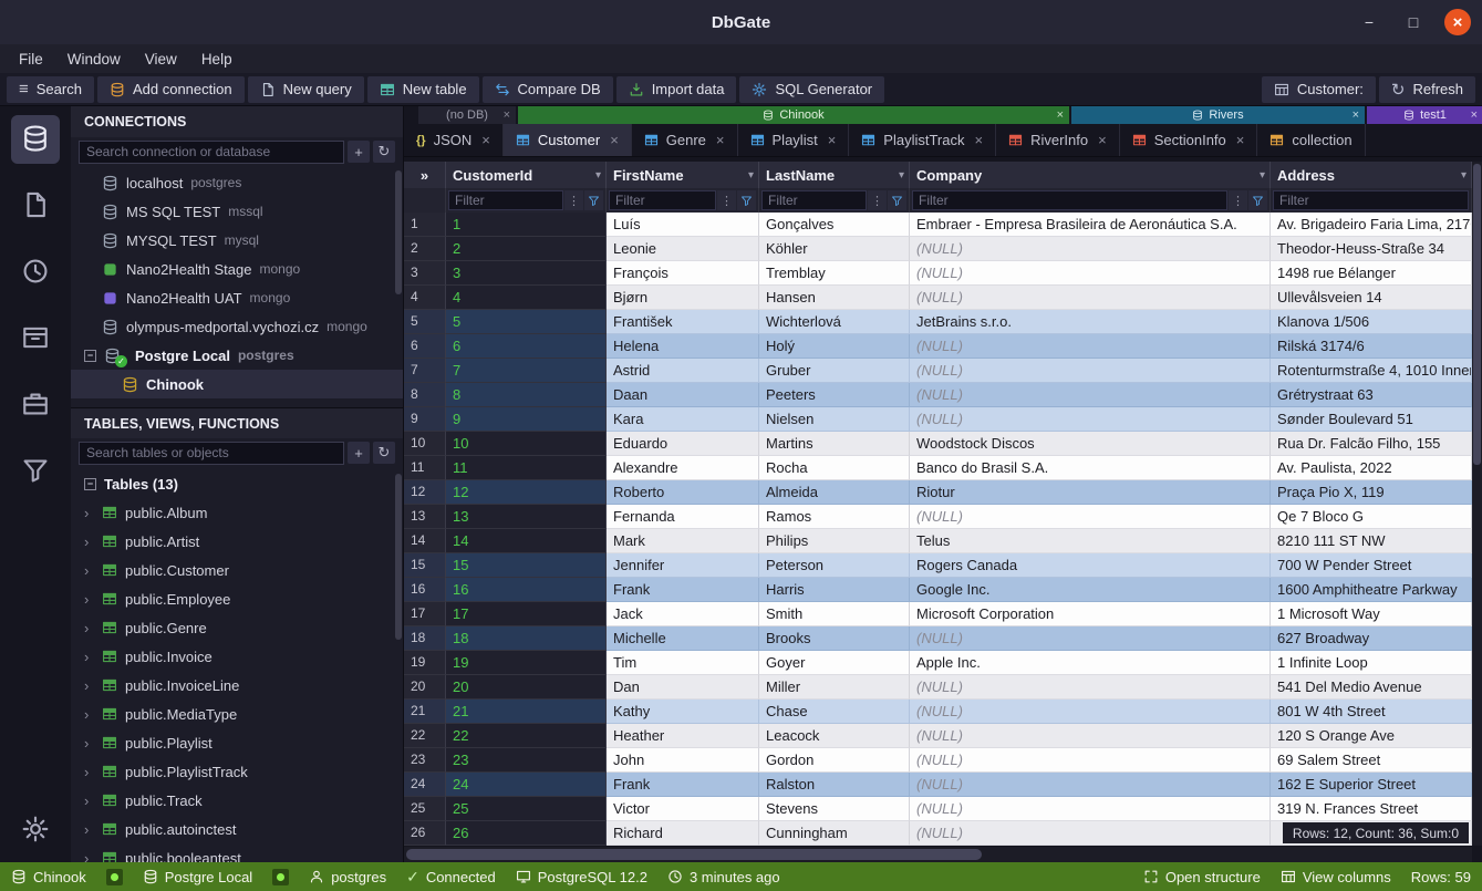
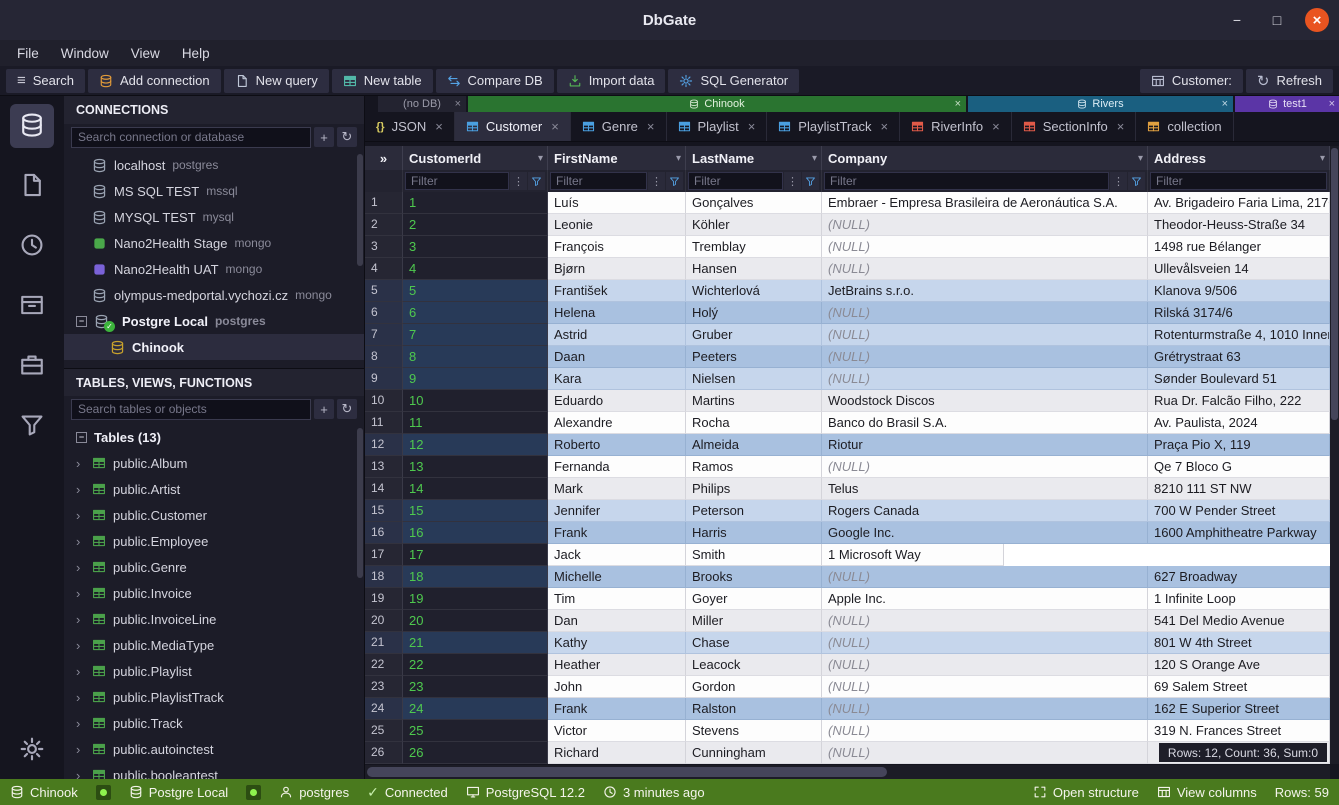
  DbGate
  −
  □
  ×
  File
  Window
  View
  Help
  ≡
  Search
  Add connection
  New query
  New table
  Compare DB
  Import data
  SQL Generator
  Customer:
  ↻
  Refresh
  CONNECTIONS
  Search connection or database
  +
  ↻
  localhost
  postgres
  MS SQL TEST
  mssql
  MYSQL TEST
  mysql
  Nano2Health Stage
  mongo
  Nano2Health UAT
  mongo
  olympus-medportal.vychozi.cz
  mongo
  −
  ✓
  Postgre Local
  postgres
  Chinook
  TABLES, VIEWS, FUNCTIONS
  Search tables or objects
  +
  ↻
  −
  Tables (13)
  ›
  public.Album
  ›
  public.Artist
  ›
  public.Customer
  ›
  public.Employee
  ›
  public.Genre
  ›
  public.Invoice
  ›
  public.InvoiceLine
  ›
  public.MediaType
  ›
  public.Playlist
  ›
  public.PlaylistTrack
  ›
  public.Track
  ›
  public.autoinctest
  ›
  public.booleantest
  (no DB)
  ×
  Chinook
  ×
  Rivers
  ×
  test1
  ×
  {}
  JSON
  ×
  Customer
  ×
  Genre
  ×
  Playlist
  ×
  PlaylistTrack
  ×
  RiverInfo
  ×
  SectionInfo
  ×
  collection
  »
  CustomerId
  ▾
  FirstName
  ▾
  LastName
  ▾
  Company
  ▾
  Address
  ▾
  Filter
  ⋮
  Filter
  ⋮
  Filter
  ⋮
  Filter
  ⋮
  Filter
  1
  1
  Luís
  Gonçalves
  Embraer - Empresa Brasileira de Aeronáutica S.A.
  Av. Brigadeiro Faria Lima, 217
  2
  2
  Leonie
  Köhler
  (NULL)
  Theodor-Heuss-Straße 34
  3
  3
  François
  Tremblay
  (NULL)
  1498 rue Bélanger
  4
  4
  Bjørn
  Hansen
  (NULL)
  Ullevålsveien 14
  5
  5
  František
  Wichterlová
  JetBrains s.r.o.
- Klanova 1/506
+ Klanova 9/506
  6
  6
  Helena
  Holý
  (NULL)
  Rilská 3174/6
  7
  7
  Astrid
  Gruber
  (NULL)
  Rotenturmstraße 4, 1010 Inne
  8
  8
  Daan
  Peeters
  (NULL)
  Grétrystraat 63
  9
  9
  Kara
  Nielsen
  (NULL)
  Sønder Boulevard 51
  10
  10
  Eduardo
  Martins
  Woodstock Discos
- Rua Dr. Falcão Filho, 155
+ Rua Dr. Falcão Filho, 222
  11
  11
  Alexandre
  Rocha
  Banco do Brasil S.A.
- Av. Paulista, 2022
+ Av. Paulista, 2024
  12
  12
  Roberto
  Almeida
  Riotur
  Praça Pio X, 119
  13
  13
  Fernanda
  Ramos
  (NULL)
  Qe 7 Bloco G
  14
  14
  Mark
  Philips
  Telus
  8210 111 ST NW
  15
  15
  Jennifer
  Peterson
  Rogers Canada
  700 W Pender Street
  16
  16
  Frank
  Harris
  Google Inc.
  1600 Amphitheatre Parkway
  17
  17
  Jack
  Smith
- Microsoft Corporation
  1 Microsoft Way
  18
  18
  Michelle
  Brooks
  (NULL)
  627 Broadway
  19
  19
  Tim
  Goyer
  Apple Inc.
  1 Infinite Loop
  20
  20
  Dan
  Miller
  (NULL)
  541 Del Medio Avenue
  21
  21
  Kathy
  Chase
  (NULL)
  801 W 4th Street
  22
  22
  Heather
  Leacock
  (NULL)
  120 S Orange Ave
  23
  23
  John
  Gordon
  (NULL)
  69 Salem Street
  24
  24
  Frank
  Ralston
  (NULL)
  162 E Superior Street
  25
  25
  Victor
  Stevens
  (NULL)
  319 N. Frances Street
  26
  26
  Richard
  Cunningham
  (NULL)
  Rows: 12, Count: 36, Sum:0
  Chinook
  Postgre Local
  postgres
  ✓
  Connected
  PostgreSQL 12.2
  3 minutes ago
  Open structure
  View columns
  Rows: 59
